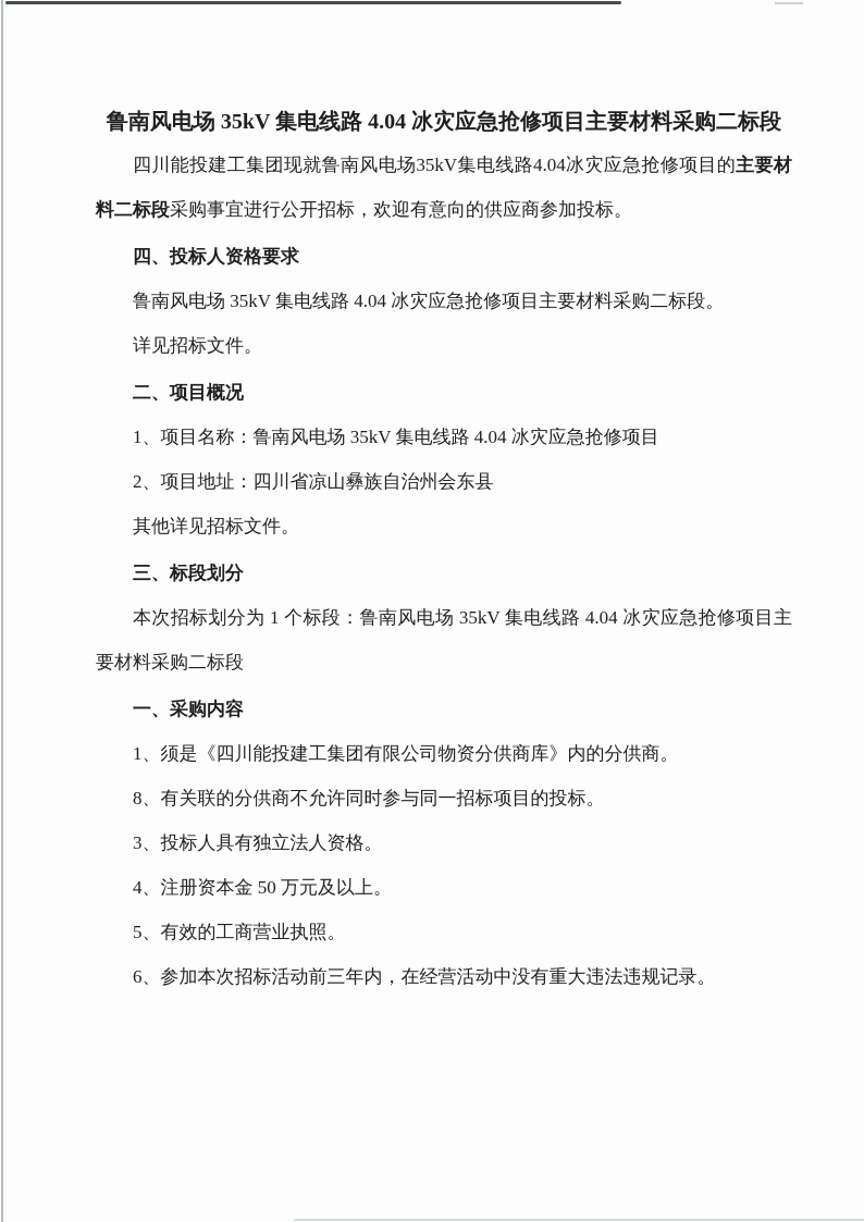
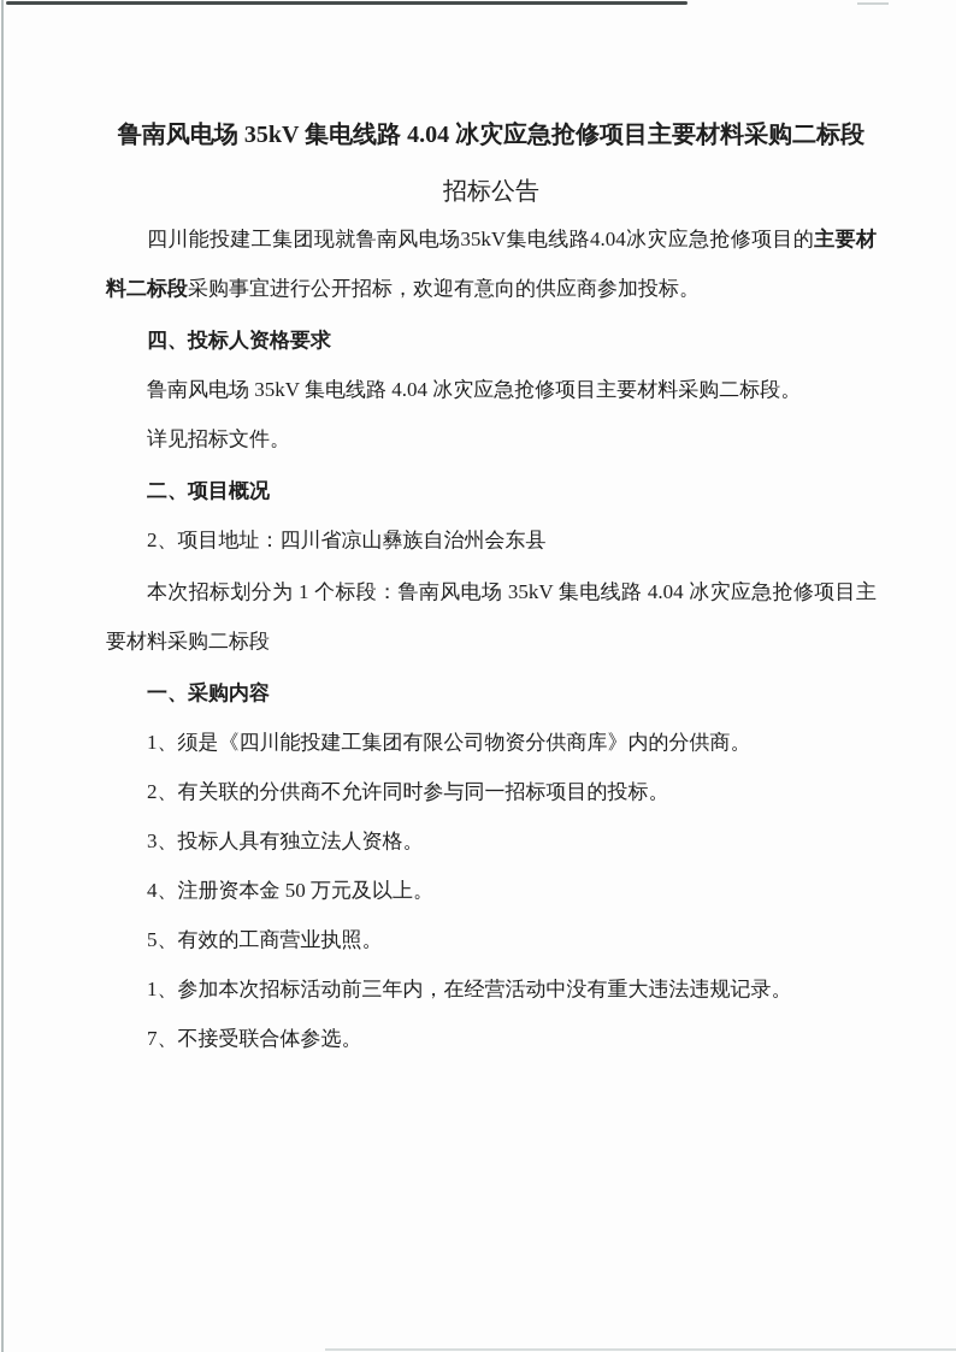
  鲁南风电场 35kV 集电线路 4.04 冰灾应急抢修项目主要材料采购二标段
+ 招标公告
  四川能投建工集团现就鲁南风电场35kV集电线路4.04冰灾应急抢修项目的主要材料二标段采购事宜进行公开招标，欢迎有意向的供应商参加投标。
  四、投标人资格要求
  鲁南风电场 35kV 集电线路 4.04 冰灾应急抢修项目主要材料采购二标段。
  详见招标文件。
  二、项目概况
- 1、项目名称：鲁南风电场 35kV 集电线路 4.04 冰灾应急抢修项目
  2、项目地址：四川省凉山彝族自治州会东县
- 其他详见招标文件。
- 三、标段划分
  本次招标划分为 1 个标段：鲁南风电场 35kV 集电线路 4.04 冰灾应急抢修项目主要材料采购二标段
  一、采购内容
  1、须是《四川能投建工集团有限公司物资分供商库》内的分供商。
- 8、有关联的分供商不允许同时参与同一招标项目的投标。
+ 2、有关联的分供商不允许同时参与同一招标项目的投标。
  3、投标人具有独立法人资格。
  4、注册资本金 50 万元及以上。
  5、有效的工商营业执照。
- 6、参加本次招标活动前三年内，在经营活动中没有重大违法违规记录。
+ 1、参加本次招标活动前三年内，在经营活动中没有重大违法违规记录。
+ 7、不接受联合体参选。
